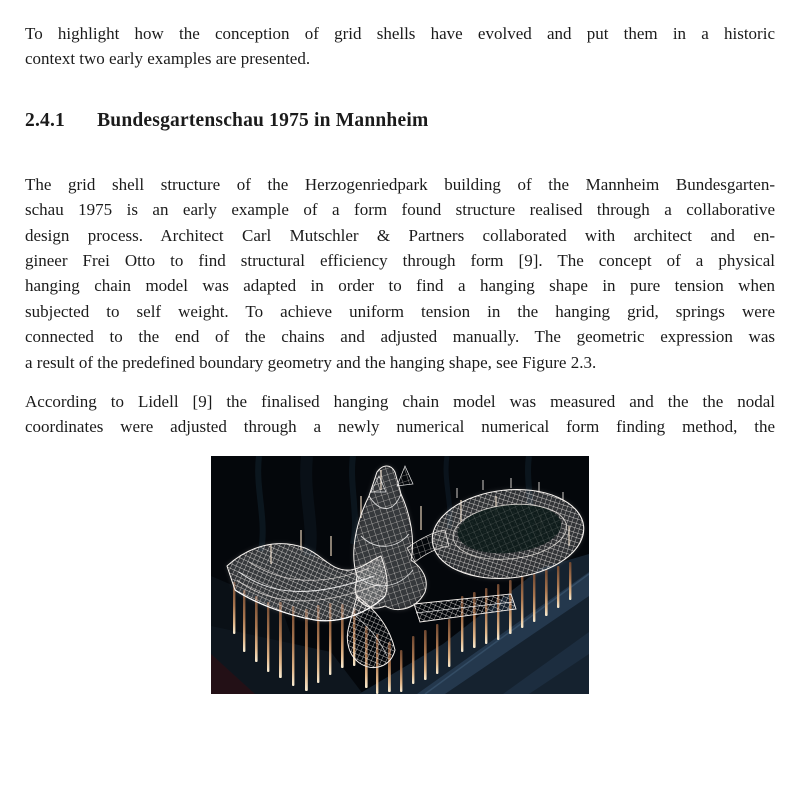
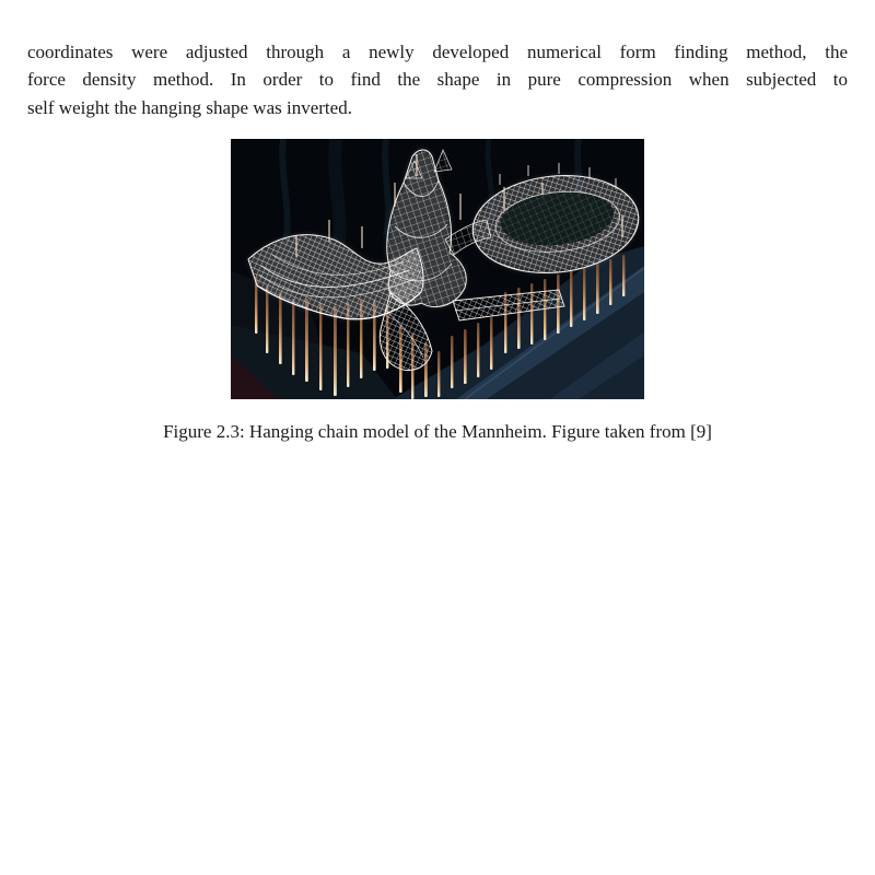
- To highlight how the conception of grid shells have evolved and put them in a historic
- context two early examples are presented.
- 2.4.1 Bundesgartenschau 1975 in Mannheim
- The grid shell structure of the Herzogenriedpark building of the Mannheim Bundesgarten-
- schau 1975 is an early example of a form found structure realised through a collaborative
- design process. Architect Carl Mutschler & Partners collaborated with architect and en-
- gineer Frei Otto to find structural efficiency through form [9]. The concept of a physical
- hanging chain model was adapted in order to find a hanging shape in pure tension when
- subjected to self weight. To achieve uniform tension in the hanging grid, springs were
- connected to the end of the chains and adjusted manually. The geometric expression was
- a result of the predefined boundary geometry and the hanging shape, see Figure 2.3.
- According to Lidell [9] the finalised hanging chain model was measured and the the nodal
- coordinates were adjusted through a newly numerical numerical form finding method, the
+ coordinates were adjusted through a newly developed numerical form finding method, the
+ force density method. In order to find the shape in pure compression when subjected to
+ self weight the hanging shape was inverted.
+ Figure 2.3: Hanging chain model of the Mannheim. Figure taken from [9]
